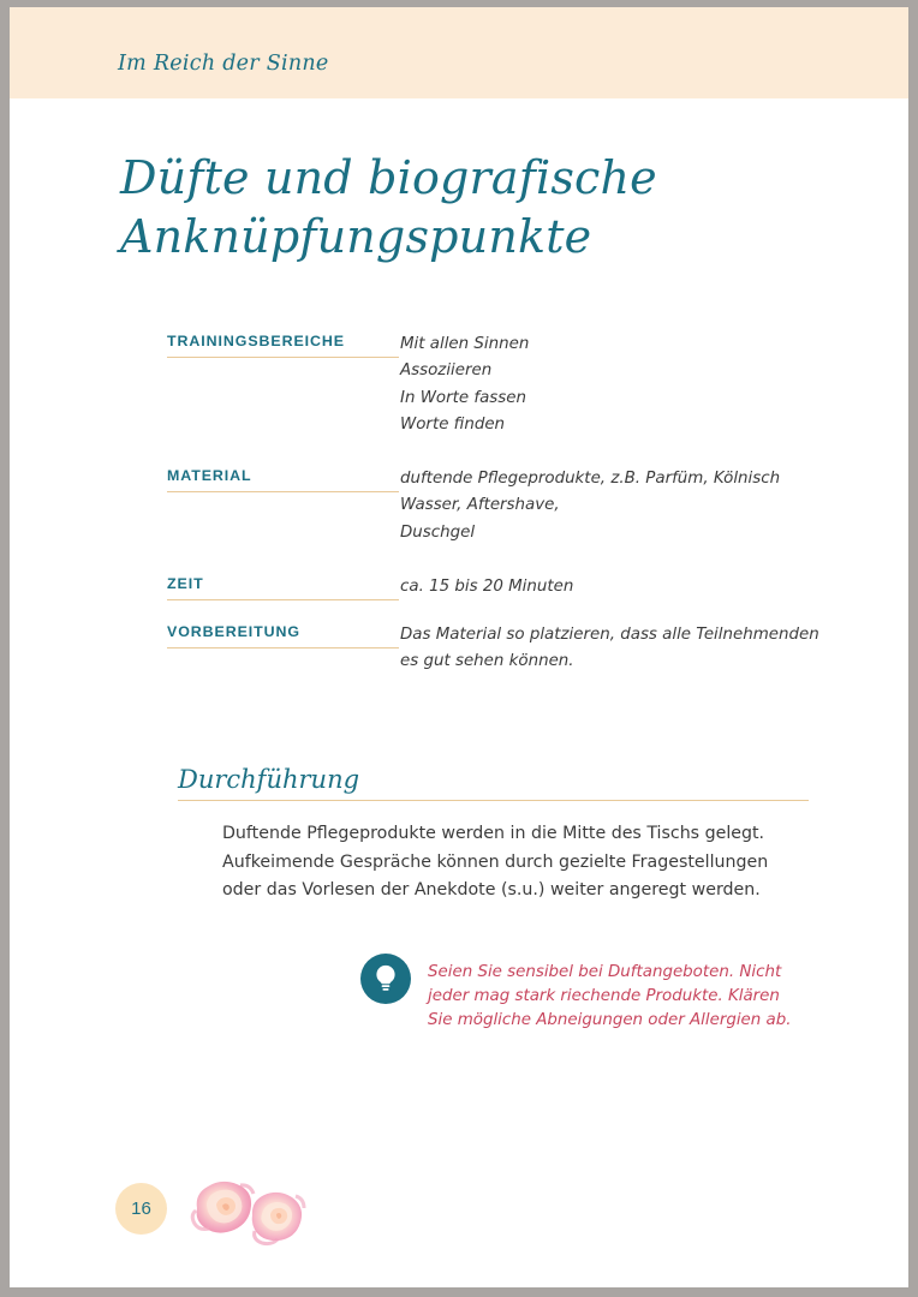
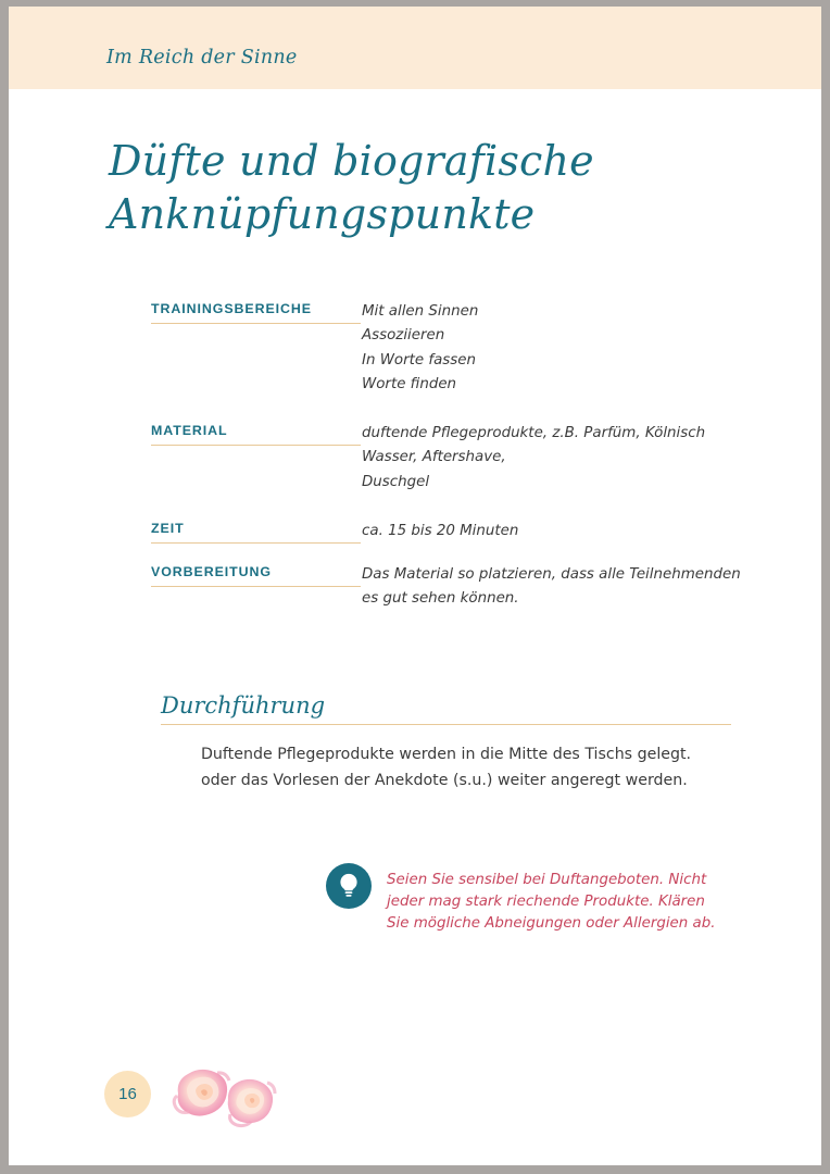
  Im Reich der Sinne
  Düfte und biografische Anknüpfungspunkte
  TRAININGSBEREICHE
  Mit allen Sinnen
  Assoziieren
  In Worte fassen
  Worte finden
  MATERIAL
  duftende Pflegeprodukte, z.B. Parfüm, Kölnisch
  Wasser, Aftershave,
  Duschgel
  ZEIT
  ca. 15 bis 20 Minuten
  VORBEREITUNG
  Das Material so platzieren, dass alle Teilnehmenden
  es gut sehen können.
  Durchführung
  Duftende Pflegeprodukte werden in die Mitte des Tischs gelegt.
- Aufkeimende Gespräche können durch gezielte Fragestellungen
  oder das Vorlesen der Anekdote (s.u.) weiter angeregt werden.
  Seien Sie sensibel bei Duftangeboten. Nicht
  jeder mag stark riechende Produkte. Klären
  Sie mögliche Abneigungen oder Allergien ab.
  16
